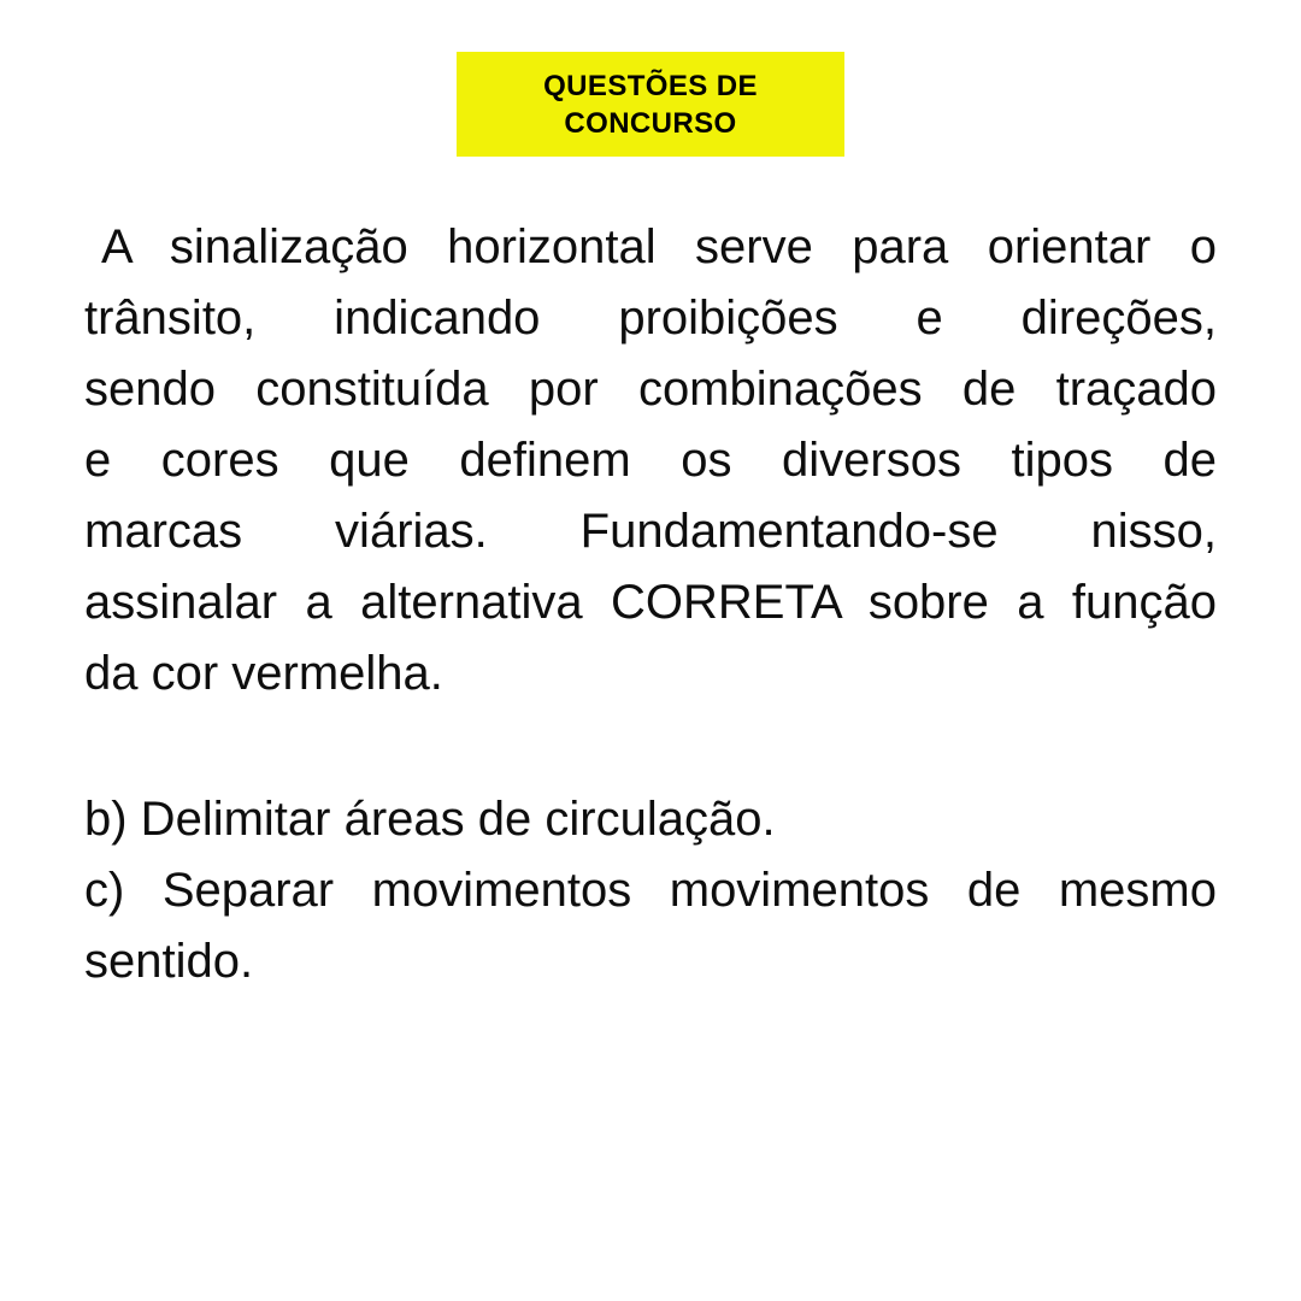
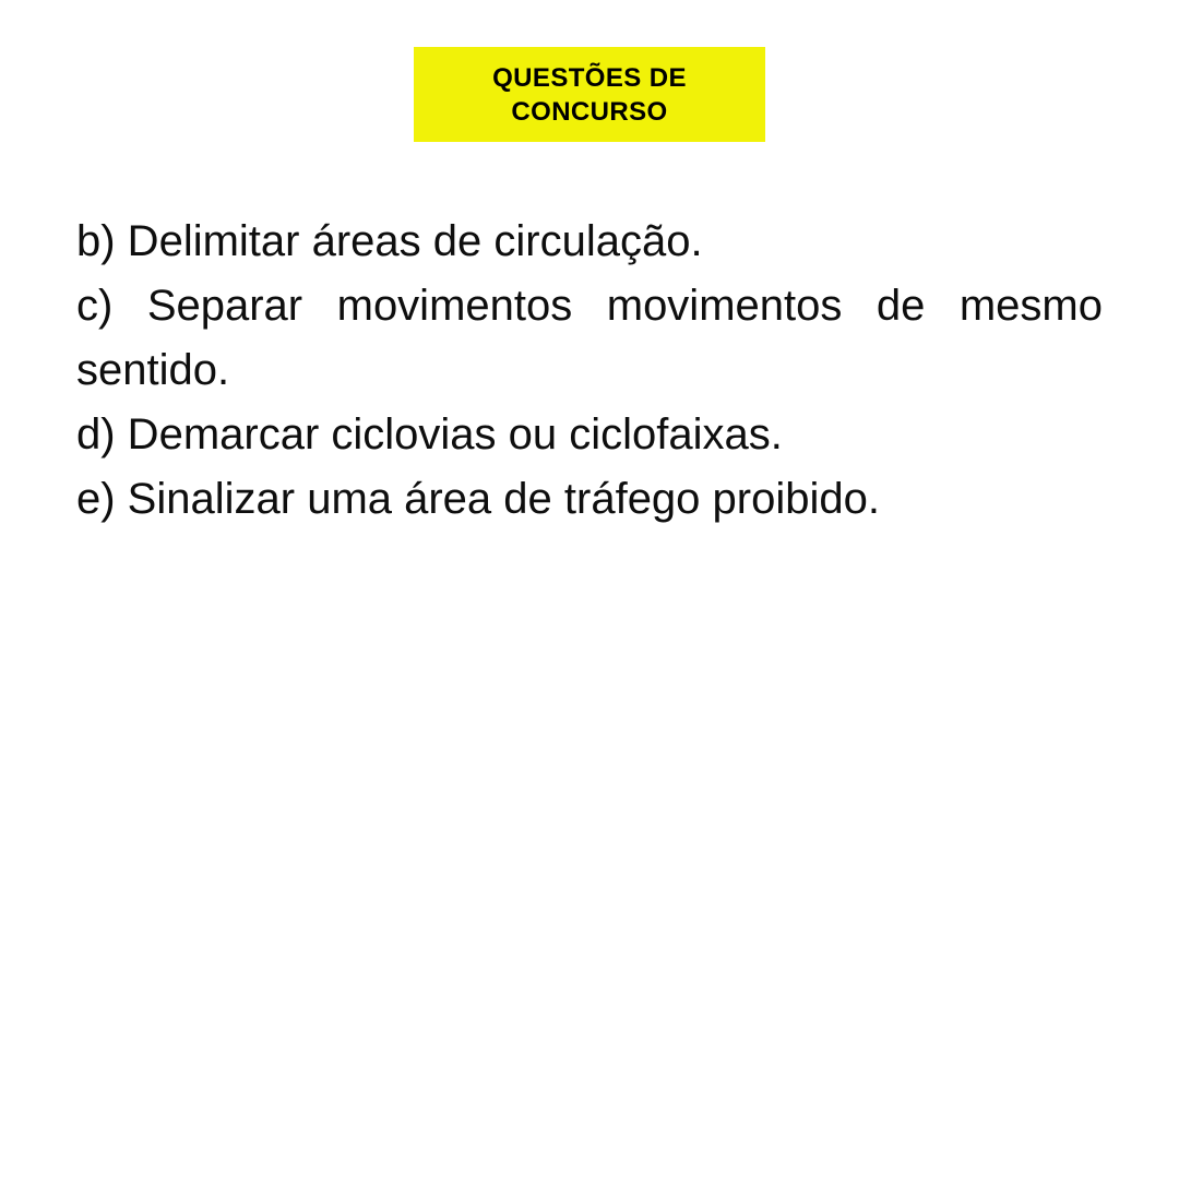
  QUESTÕES DE
  CONCURSO
- A sinalização horizontal serve para orientar o
- trânsito, indicando proibições e direções,
- sendo constituída por combinações de traçado
- e cores que definem os diversos tipos de
- marcas viárias. Fundamentando-se nisso,
- assinalar a alternativa CORRETA sobre a função
- da cor vermelha.
  b) Delimitar áreas de circulação.
  c) Separar movimentos movimentos de mesmo
  sentido.
+ d) Demarcar ciclovias ou ciclofaixas.
+ e) Sinalizar uma área de tráfego proibido.
